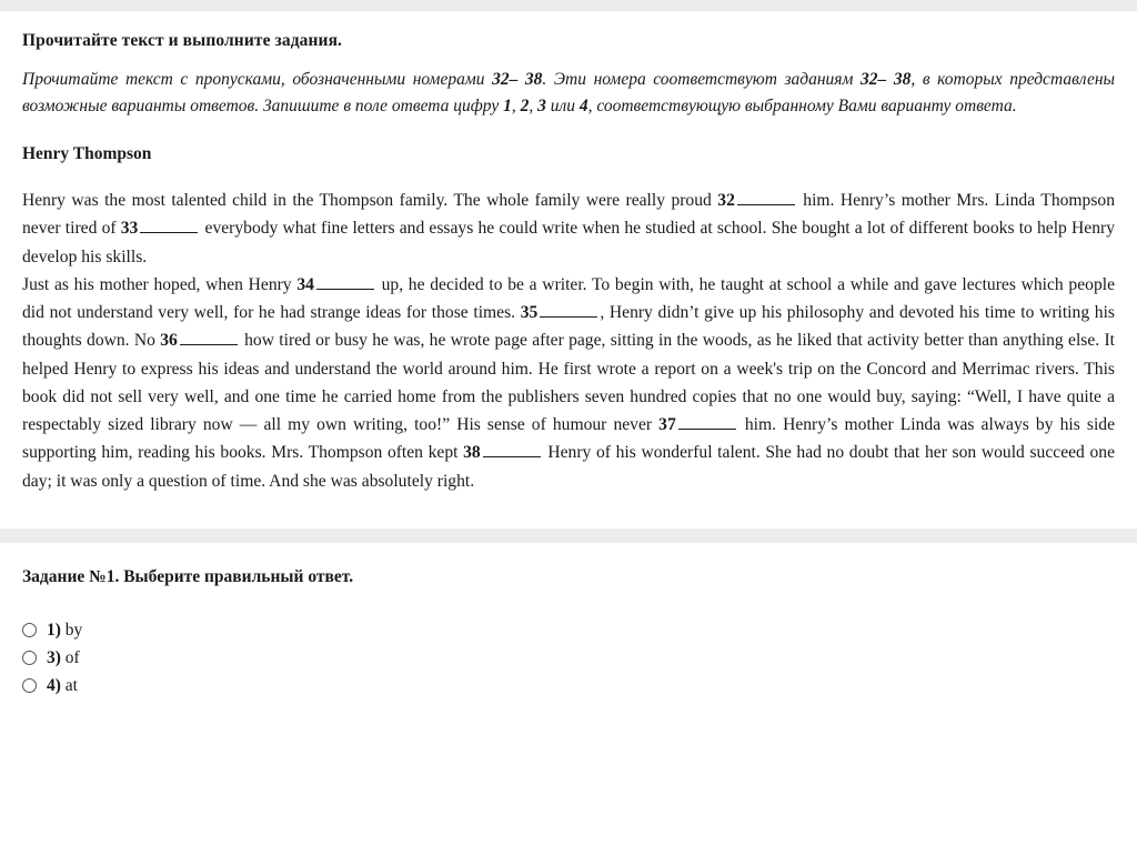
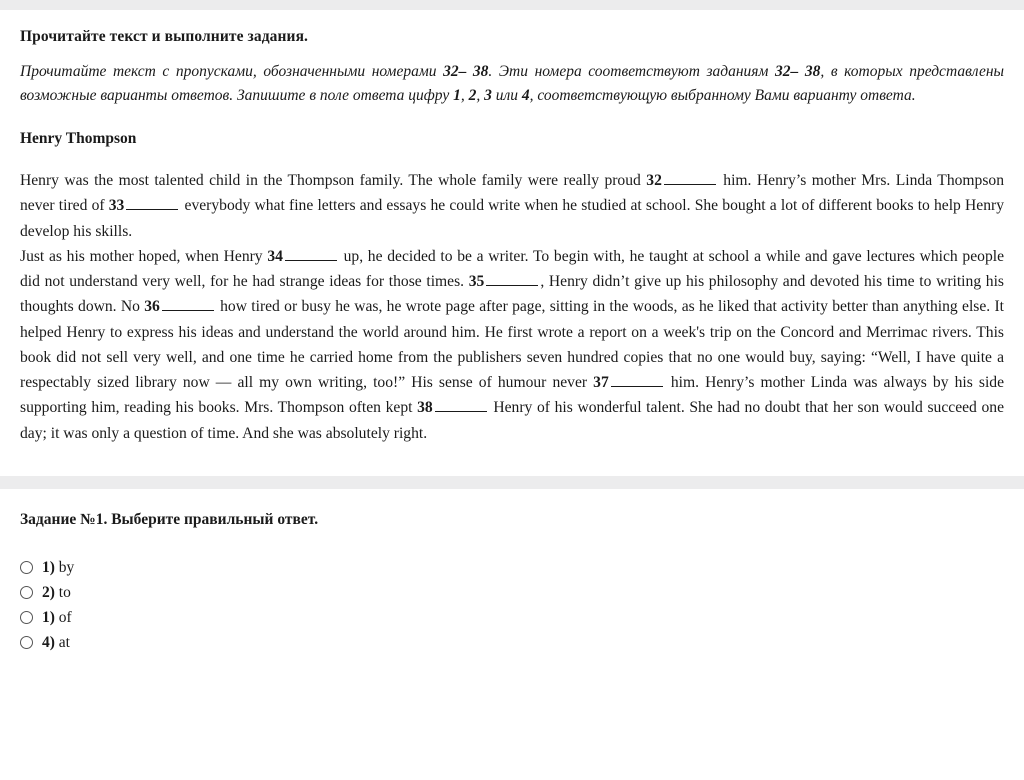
  Прочитайте текст и выполните задания.
  Прочитайте текст с пропусками, обозначенными номерами 32– 38. Эти номера соответствуют заданиям 32– 38, в которых представлены возможные варианты ответов. Запишите в поле ответа цифру 1, 2, 3 или 4, соответствующую выбранному Вами варианту ответа.
  Henry Thompson
  Henry was the most talented child in the Thompson family. The whole family were really proud 32 him. Henry’s mother Mrs. Linda Thompson never tired of 33 everybody what fine letters and essays he could write when he studied at school. She bought a lot of different books to help Henry develop his skills.
  Just as his mother hoped, when Henry 34 up, he decided to be a writer. To begin with, he taught at school a while and gave lectures which people did not understand very well, for he had strange ideas for those times. 35 , Henry didn’t give up his philosophy and devoted his time to writing his thoughts down. No 36 how tired or busy he was, he wrote page after page, sitting in the woods, as he liked that activity better than anything else. It helped Henry to express his ideas and understand the world around him. He first wrote a report on a week's trip on the Concord and Merrimac rivers. This book did not sell very well, and one time he carried home from the publishers seven hundred copies that no one would buy, saying: “Well, I have quite a respectably sized library now — all my own writing, too!” His sense of humour never 37 him. Henry’s mother Linda was always by his side supporting him, reading his books. Mrs. Thompson often kept 38 Henry of his wonderful talent. She had no doubt that her son would succeed one day; it was only a question of time. And she was absolutely right.
  Задание №1. Выберите правильный ответ.
  1) by
+ 2) to
- 3) of
+ 1) of
  4) at
